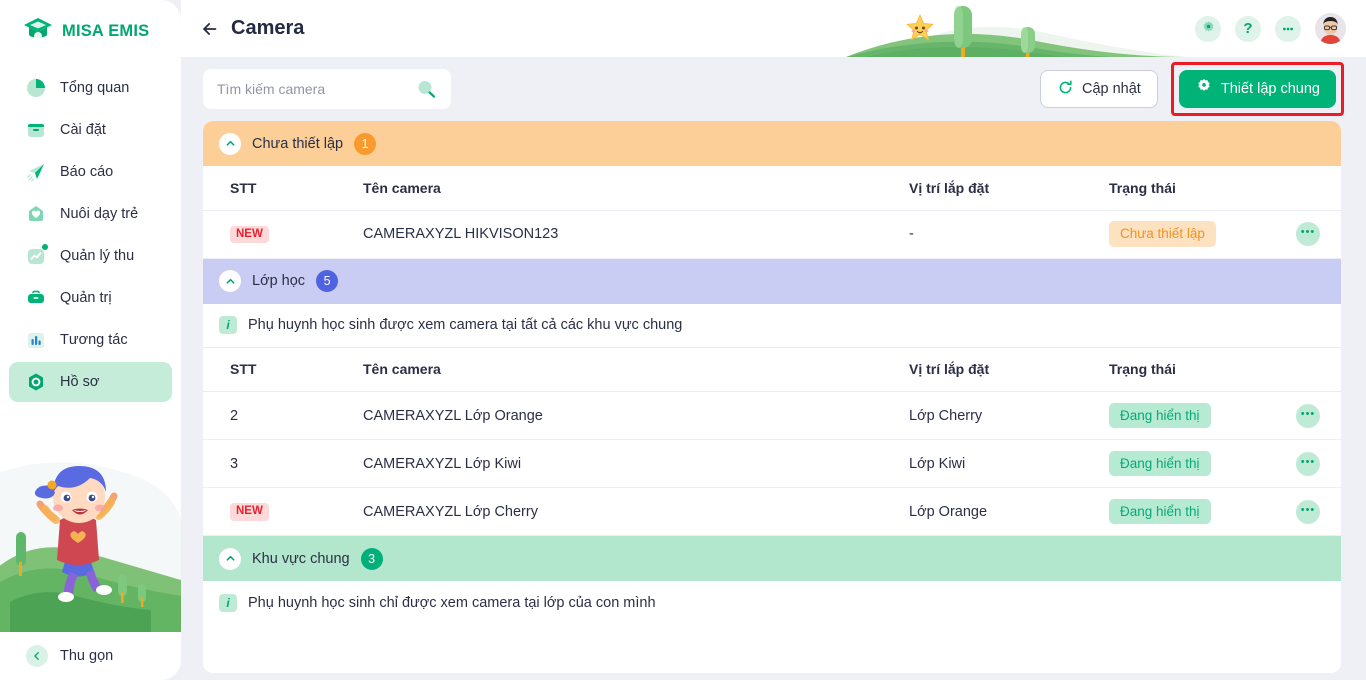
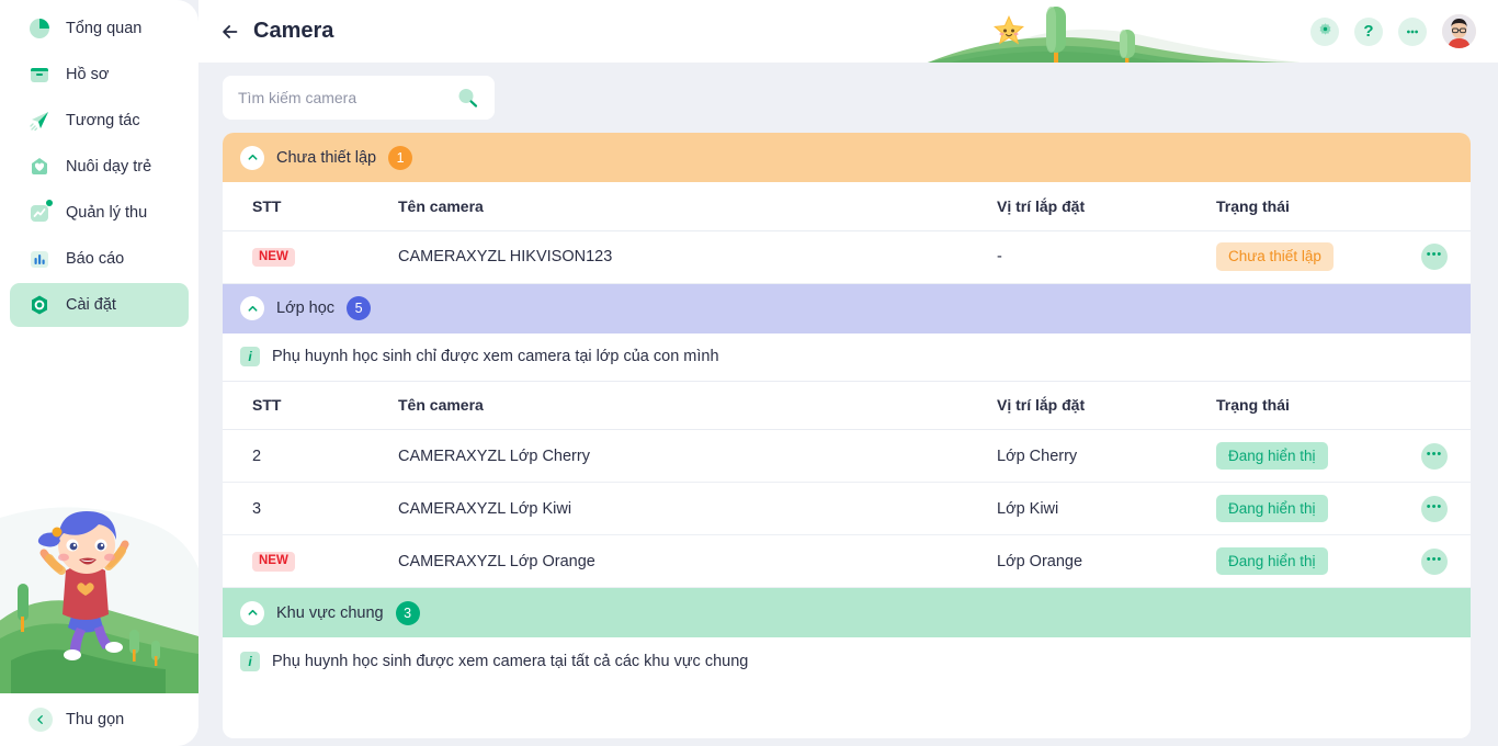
- MISA EMIS
  Tổng quan
- Cài đặt
+ Hồ sơ
- Báo cáo
+ Tương tác
  Nuôi dạy trẻ
  Quản lý thu
- Quản trị
- Tương tác
+ Báo cáo
- Hồ sơ
+ Cài đặt
  Thu gọn
  Camera
  ?
  Tìm kiếm camera
- Cập nhật
- Thiết lập chung
  Chưa thiết lập
  1
  STT	Tên camera	Vị trí lắp đặt	Trạng thái
  NEW	CAMERAXYZL HIKVISON123	-	Chưa thiết lập	•••
  Lớp học
  5
  i
- Phụ huynh học sinh được xem camera tại tất cả các khu vực chung
+ Phụ huynh học sinh chỉ được xem camera tại lớp của con mình
  STT	Tên camera	Vị trí lắp đặt	Trạng thái
- 2	CAMERAXYZL Lớp Orange	Lớp Cherry	Đang hiển thị	•••
+ 2	CAMERAXYZL Lớp Cherry	Lớp Cherry	Đang hiển thị	•••
  3	CAMERAXYZL Lớp Kiwi	Lớp Kiwi	Đang hiển thị	•••
- NEW	CAMERAXYZL Lớp Cherry	Lớp Orange	Đang hiển thị	•••
+ NEW	CAMERAXYZL Lớp Orange	Lớp Orange	Đang hiển thị	•••
  Khu vực chung
  3
  i
- Phụ huynh học sinh chỉ được xem camera tại lớp của con mình
+ Phụ huynh học sinh được xem camera tại tất cả các khu vực chung
